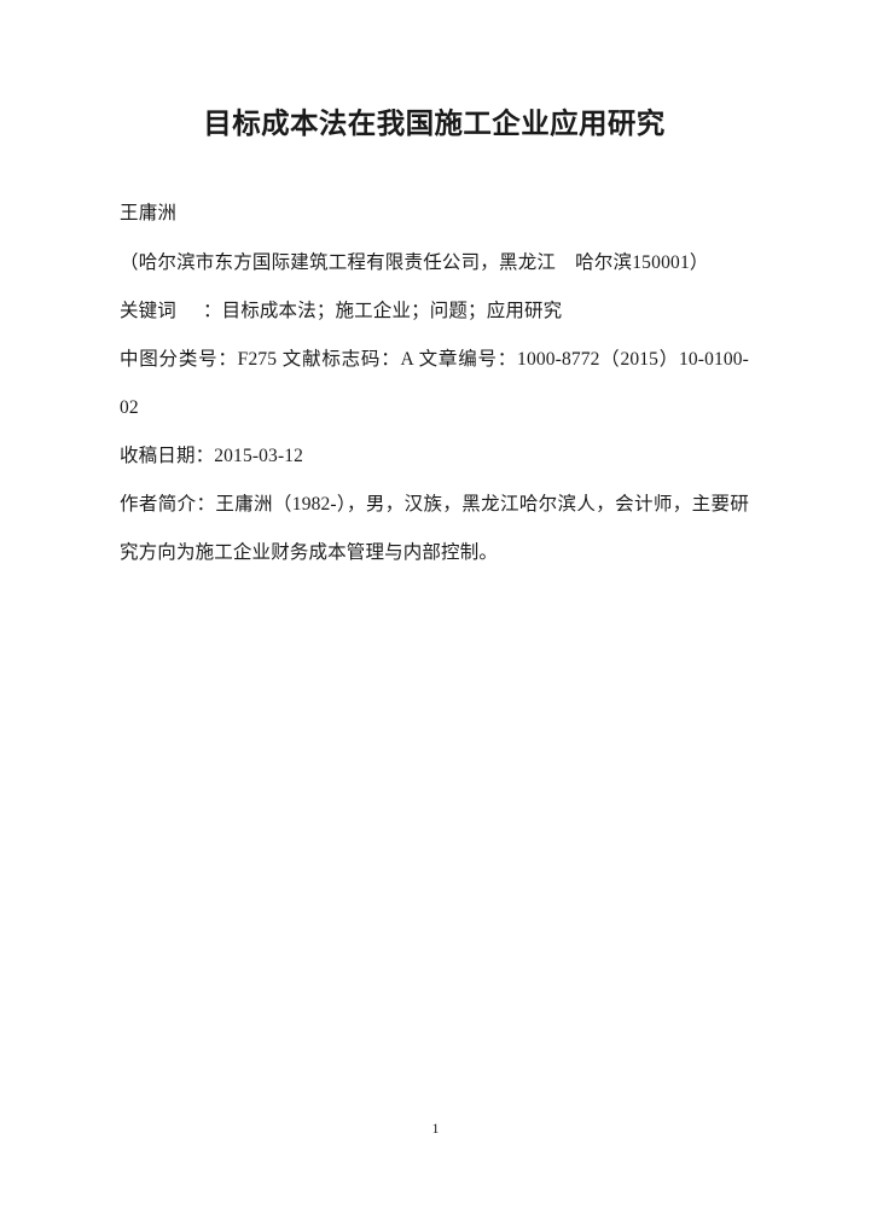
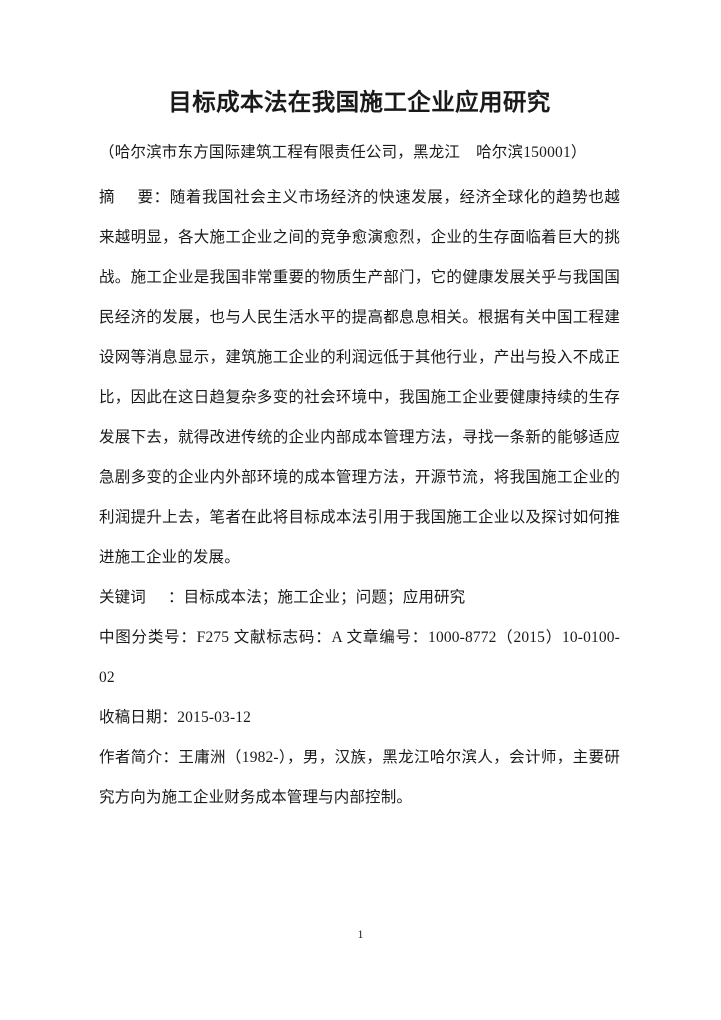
  目标成本法在我国施工企业应用研究
- 王庸洲
  （哈尔滨市东方国际建筑工程有限责任公司，黑龙江 哈尔滨150001）
+ 摘 要：随着我国社会主义市场经济的快速发展，经济全球化的趋势也越来越明显，各大施工企业之间的竞争愈演愈烈，企业的生存面临着巨大的挑战。施工企业是我国非常重要的物质生产部门，它的健康发展关乎与我国国民经济的发展，也与人民生活水平的提高都息息相关。根据有关中国工程建设网等消息显示，建筑施工企业的利润远低于其他行业，产出与投入不成正比，因此在这日趋复杂多变的社会环境中，我国施工企业要健康持续的生存发展下去，就得改进传统的企业内部成本管理方法，寻找一条新的能够适应急剧多变的企业内外部环境的成本管理方法，开源节流，将我国施工企业的利润提升上去，笔者在此将目标成本法引用于我国施工企业以及探讨如何推进施工企业的发展。
  关键词 ：目标成本法；施工企业；问题；应用研究
  中图分类号：F275 文献标志码：A 文章编号：1000-8772（2015）10-0100-02
  收稿日期：2015-03-12
  作者简介：王庸洲（1982-），男，汉族，黑龙江哈尔滨人，会计师，主要研究方向为施工企业财务成本管理与内部控制。
  1
